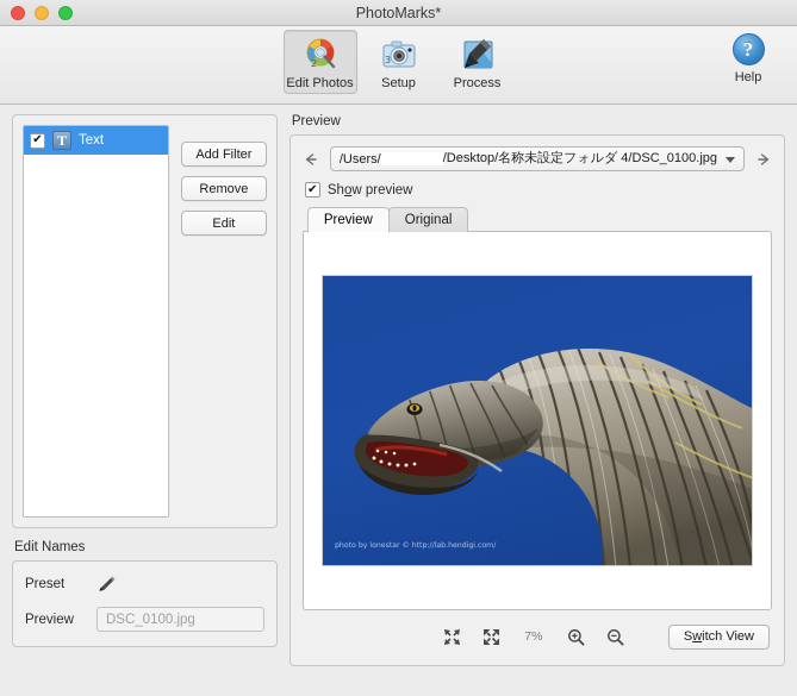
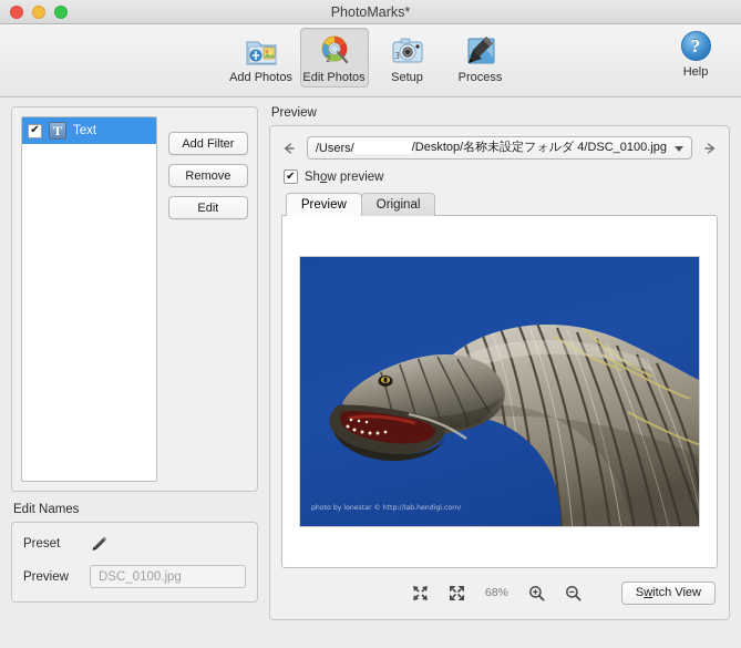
  PhotoMarks*
+ Add Photos
  2
  Edit Photos
  3
  Setup
  Process
  ?
  Help
  ✔
  T
  Text
  Add Filter
  Remove
  Edit
  Edit Names
  Preset
  Preview
  DSC_0100.jpg
  Preview
  /Users/
  /Desktop/名称未設定フォルダ 4/DSC_0100.jpg
  ✔
  Show preview
  Preview
  Original
- 7%
+ 68%
  S
  w
  itch View
